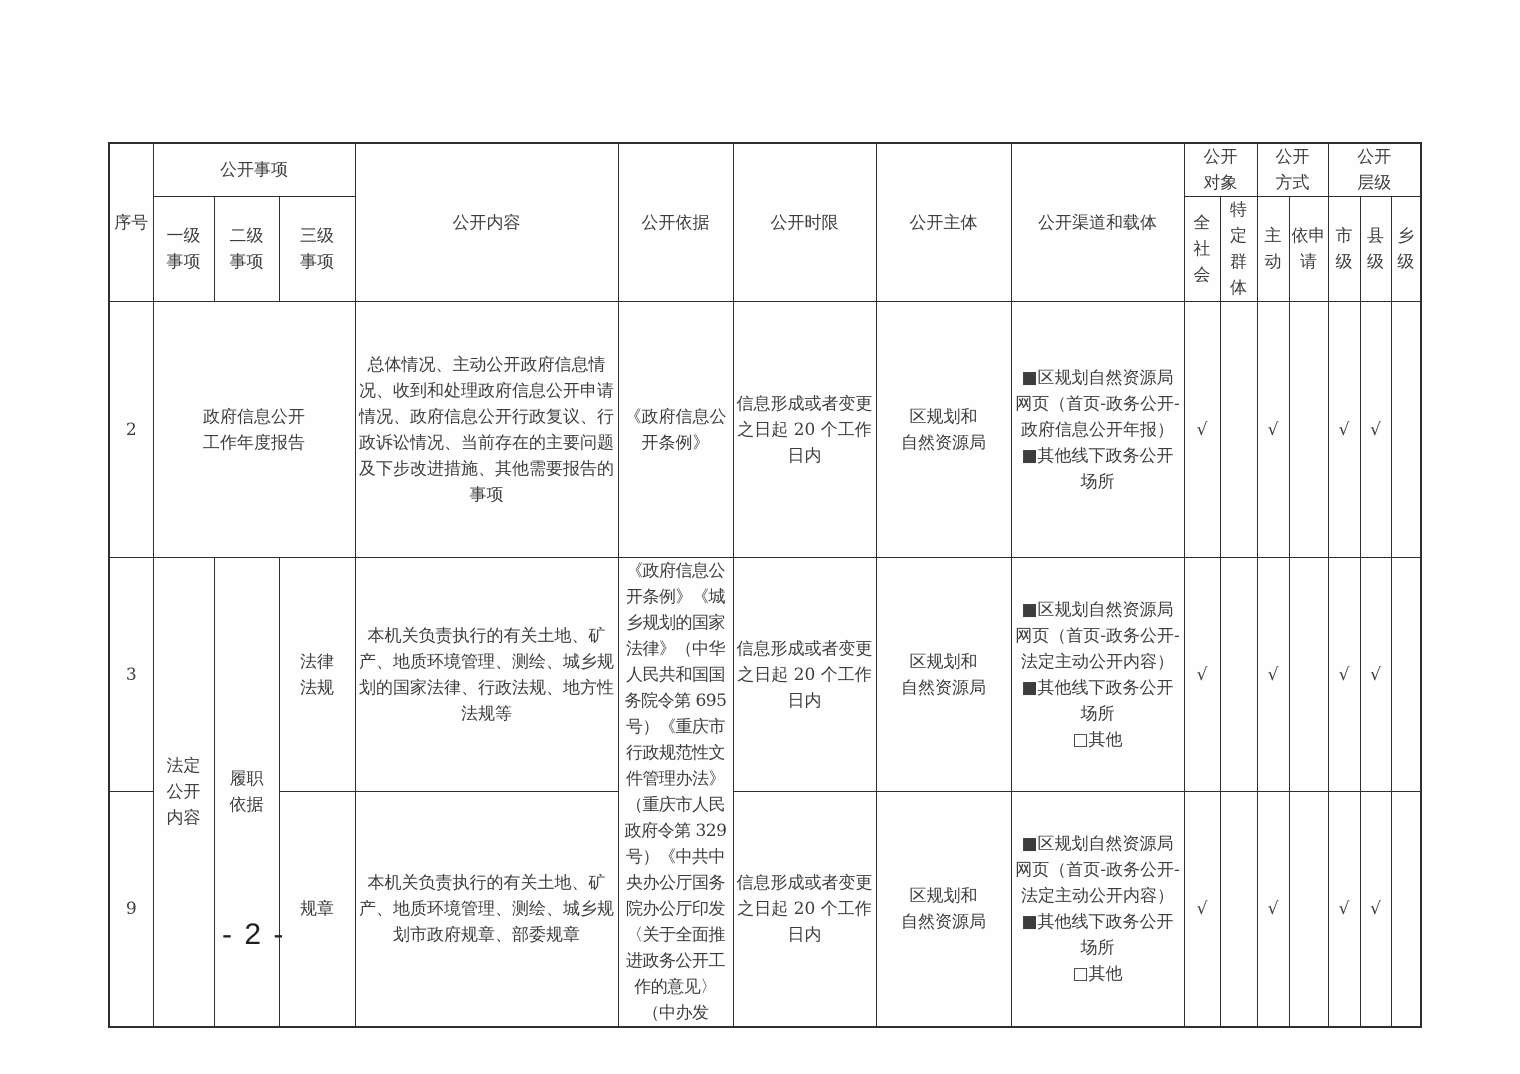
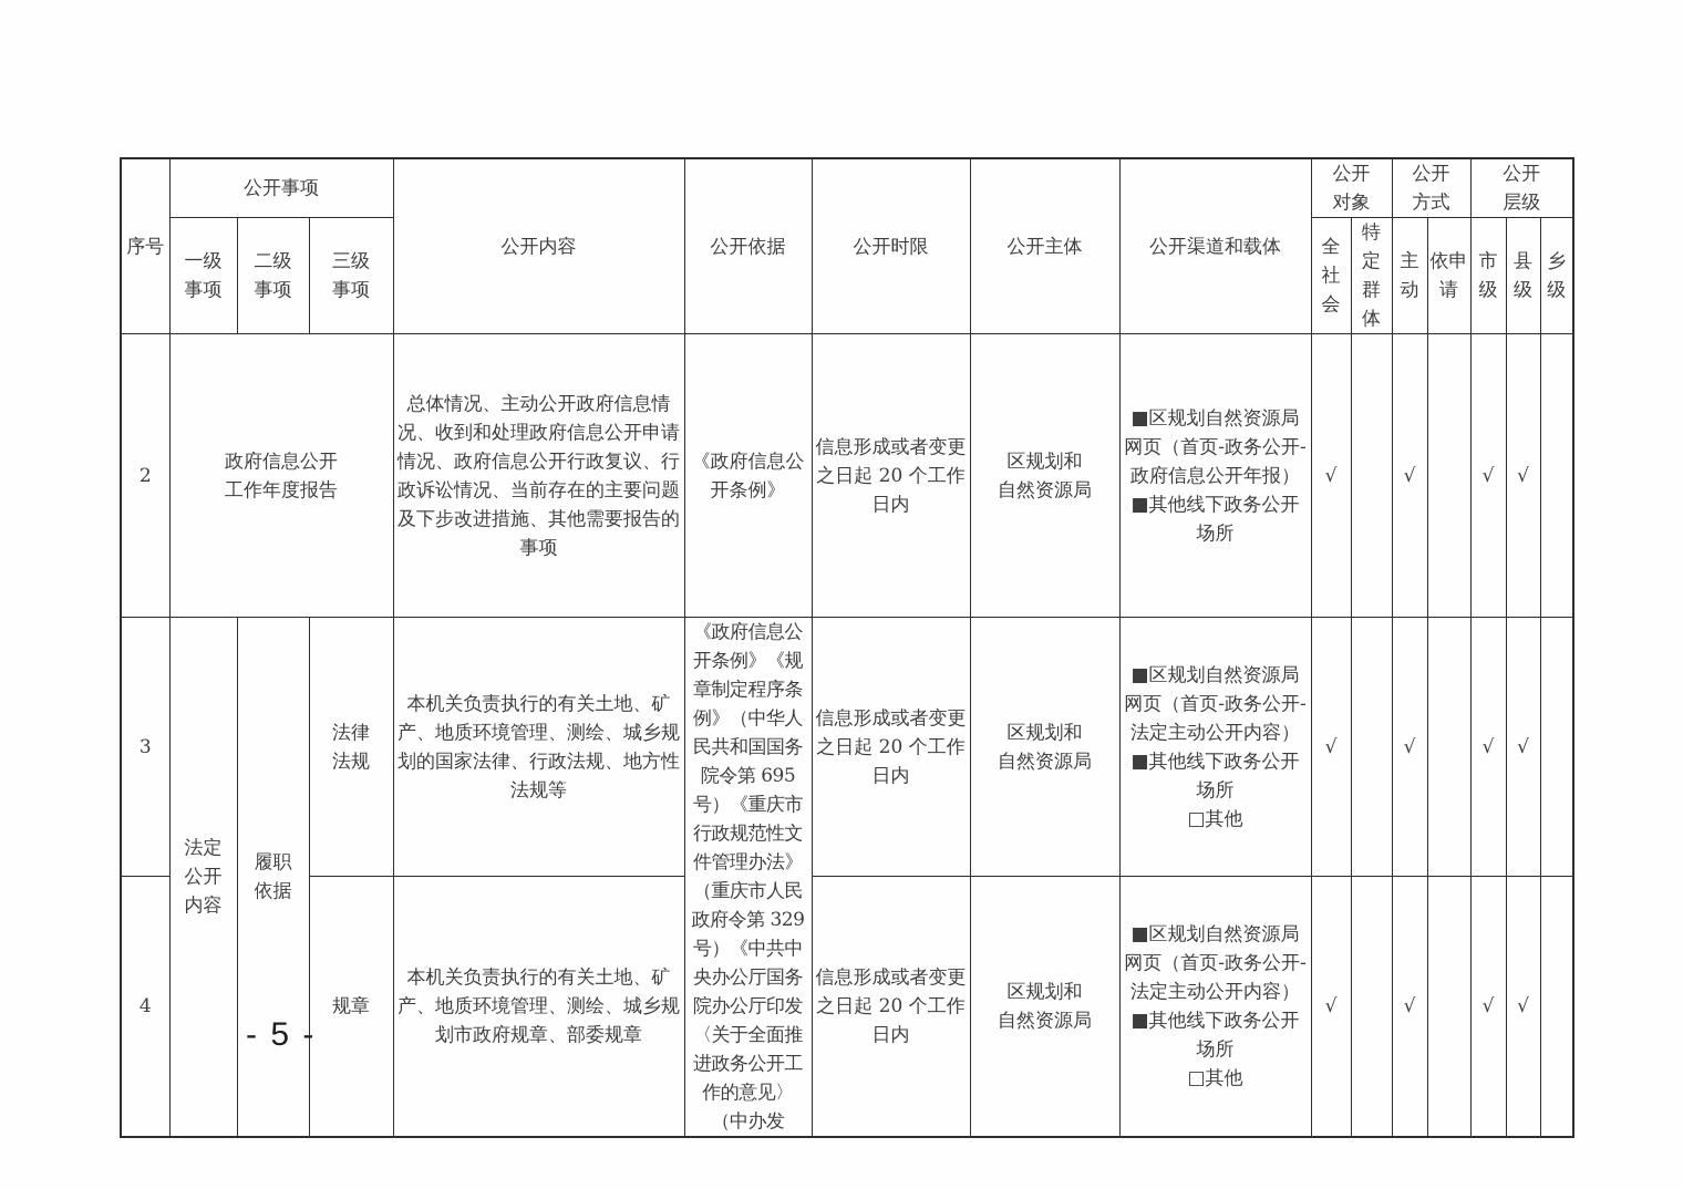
  序号	公开事项	公开内容	公开依据	公开时限	公开主体	公开渠道和载体	公开 对象	公开 方式	公开 层级
  一级 事项	二级 事项	三级 事项	全 社 会	特定 群体	主 动	依申 请	市 级	县 级	乡 级
  2	政府信息公开 工作年度报告	总体情况、主动公开政府信息情况、收到和处理政府信息公开申请情况、政府信息公开行政复议、行政诉讼情况、当前存在的主要问题及下步改进措施、其他需要报告的事项	《政府信息公开条例》	信息形成或者变更之日起 20 个工作日内	区规划和 自然资源局	■区规划自然资源局网页（首页-政务公开-政府信息公开年报） ■其他线下政务公开场所	√		√		√	√
- 3	法定 公开 内容	履职 依据	法律 法规	本机关负责执行的有关土地、矿产、地质环境管理、测绘、城乡规划的国家法律、行政法规、地方性法规等	《政府信息公开条例》《城乡规划的国家法律》（中华人民共和国国务院令第 695 号）《重庆市行政规范性文件管理办法》（重庆市人民政府令第 329 号）《中共中央办公厅国务院办公厅印发〈关于全面推进政务公开工作的意见〉（中办发	信息形成或者变更之日起 20 个工作日内	区规划和 自然资源局	■区规划自然资源局网页（首页-政务公开-法定主动公开内容） ■其他线下政务公开场所 □其他	√		√		√	√
+ 3	法定 公开 内容	履职 依据	法律 法规	本机关负责执行的有关土地、矿产、地质环境管理、测绘、城乡规划的国家法律、行政法规、地方性法规等	《政府信息公开条例》《规章制定程序条例》（中华人民共和国国务院令第 695 号）《重庆市行政规范性文件管理办法》（重庆市人民政府令第 329 号）《中共中央办公厅国务院办公厅印发〈关于全面推进政务公开工作的意见〉（中办发	信息形成或者变更之日起 20 个工作日内	区规划和 自然资源局	■区规划自然资源局网页（首页-政务公开-法定主动公开内容） ■其他线下政务公开场所 □其他	√		√		√	√
- 9	规章	本机关负责执行的有关土地、矿产、地质环境管理、测绘、城乡规划市政府规章、部委规章	信息形成或者变更之日起 20 个工作日内	区规划和 自然资源局	■区规划自然资源局网页（首页-政务公开-法定主动公开内容） ■其他线下政务公开场所 □其他	√		√		√	√
+ 4	规章	本机关负责执行的有关土地、矿产、地质环境管理、测绘、城乡规划市政府规章、部委规章	信息形成或者变更之日起 20 个工作日内	区规划和 自然资源局	■区规划自然资源局网页（首页-政务公开-法定主动公开内容） ■其他线下政务公开场所 □其他	√		√		√	√
- - 2 -
+ - 5 -
